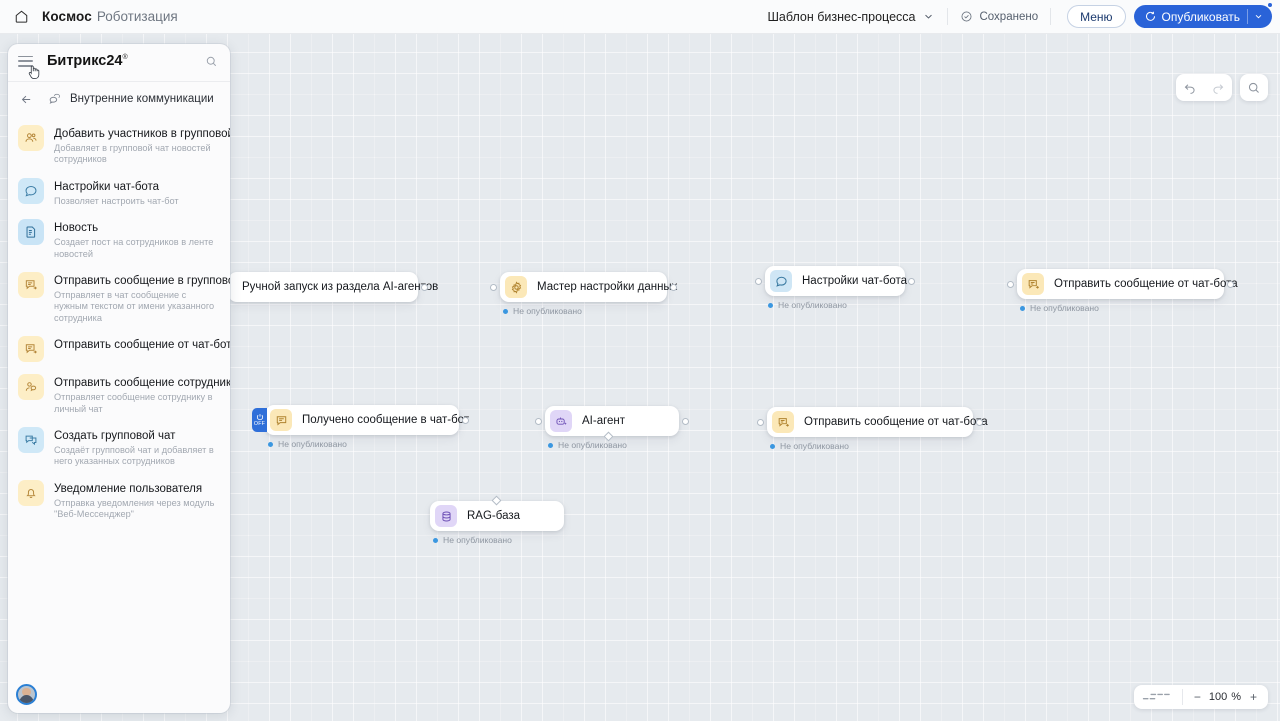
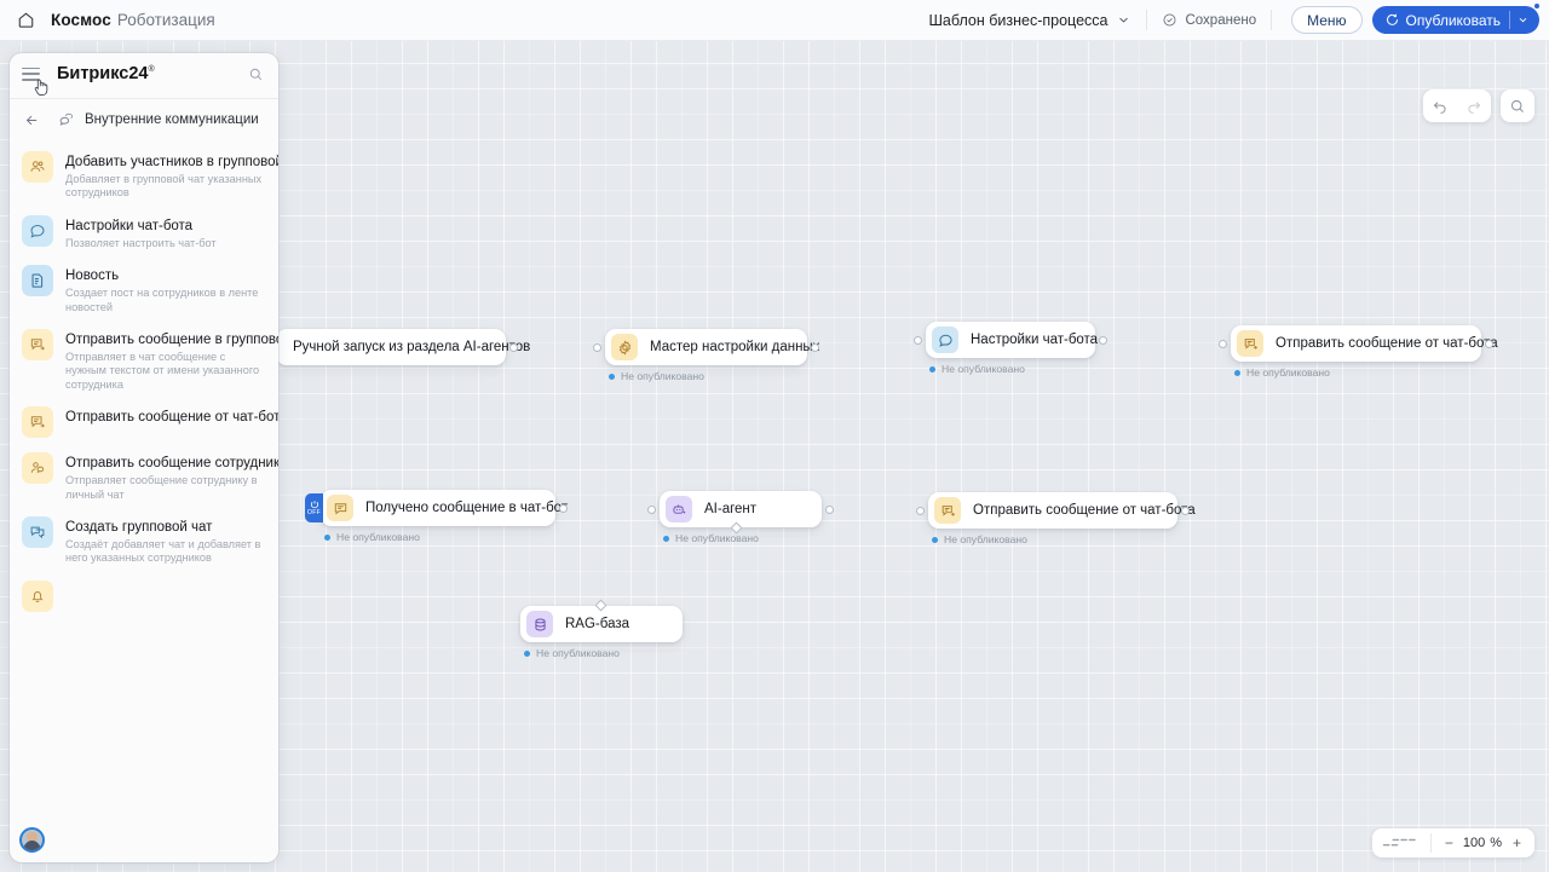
  Ручной запуск из раздела AI-агенов
  Мастер настройки данны
  Не опубликовано
  Настройки чат-бота
  Не опубликовано
  Отправить сообщение от чат-боа
  Не опубликовано
  Получено сообщение в чат-бо
  Не опубликовано
  AI-агент
  Не опубликовано
  Отправить сообщение от чат-боа
  Не опубликовано
  RAG-база
  Не опубликовано
  −
  100
  %
  +
  Космос
  Роботизация
  Шаблон бизнес-процесса
  Сохранено
  Меню
  Опубликовать
  Битрикс24
  Внутренние коммуникации
  Добавить участников в группово
- Добавляет в групповой чат новостей сотрудников
+ Добавляет в групповой чат указанных сотрудников
  Настройки чат-бота
  Позволяет настроить чат-бот
  Новость
  Создает пост на сотрудников в ленте новостей
  Отправить сообщение в группов
  Отправляет в чат сообщение с нужным текстом от имени указанного сотрудника
  Отправить сообщение от чат-бот
  Отправить сообщение сотрудник
  Отправляет сообщение сотруднику в личный чат
  Создать групповой чат
- Создаёт групповой чат и добавляет в него указанных сотрудников
+ Создаёт добавляет чат и добавляет в него указанных сотрудников
- Уведомление пользователя
- Отправка уведомления через модуль "Веб-Мессенджер"
